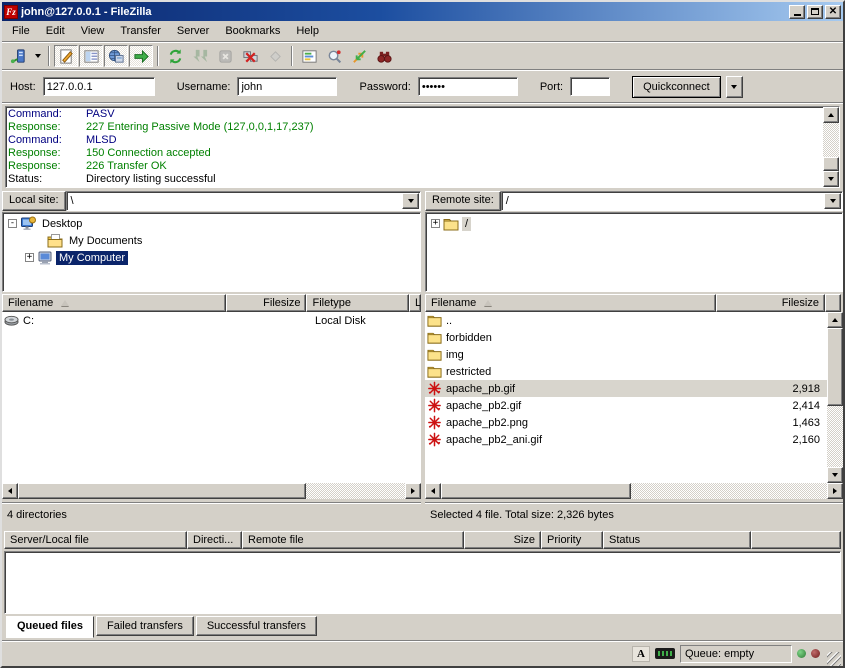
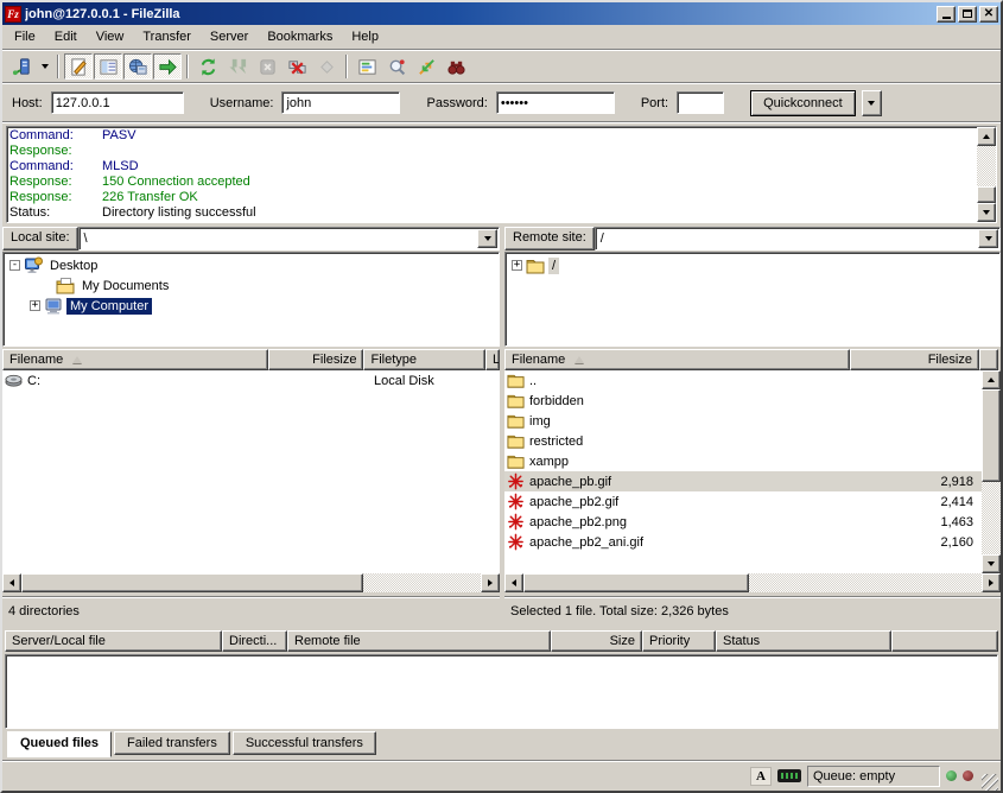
  Fz
  john@127.0.0.1 - FileZilla
  ✕
  File
  Edit
  View
  Transfer
  Server
  Bookmarks
  Help
  Host:
  127.0.0.1
  Username:
  john
  Password:
  ••••••
  Port:
  Quickconnect
  Command:
  PASV
  Response:
- 227 Entering Passive Mode (127,0,0,1,17,237)
  Command:
  MLSD
  Response:
  150 Connection accepted
  Response:
  226 Transfer OK
  Status:
  Directory listing successful
  Local site:
  \
  -
  Desktop
  My Documents
  +
  My Computer
  Filename
  Filesize
  Filetype
  L
  C:
  Local Disk
  4 directories
  Remote site:
  /
  +
  /
  Filename
  Filesize
  ..
  forbidden
  img
  restricted
+ xampp
  apache_pb.gif
  2,918
  apache_pb2.gif
  2,414
  apache_pb2.png
  1,463
  apache_pb2_ani.gif
  2,160
- Selected 4 file. Total size: 2,326 bytes
+ Selected 1 file. Total size: 2,326 bytes
  Server/Local file
  Directi...
  Remote file
  Size
  Priority
  Status
  Queued files
  Failed transfers
  Successful transfers
  A
  Queue: empty
